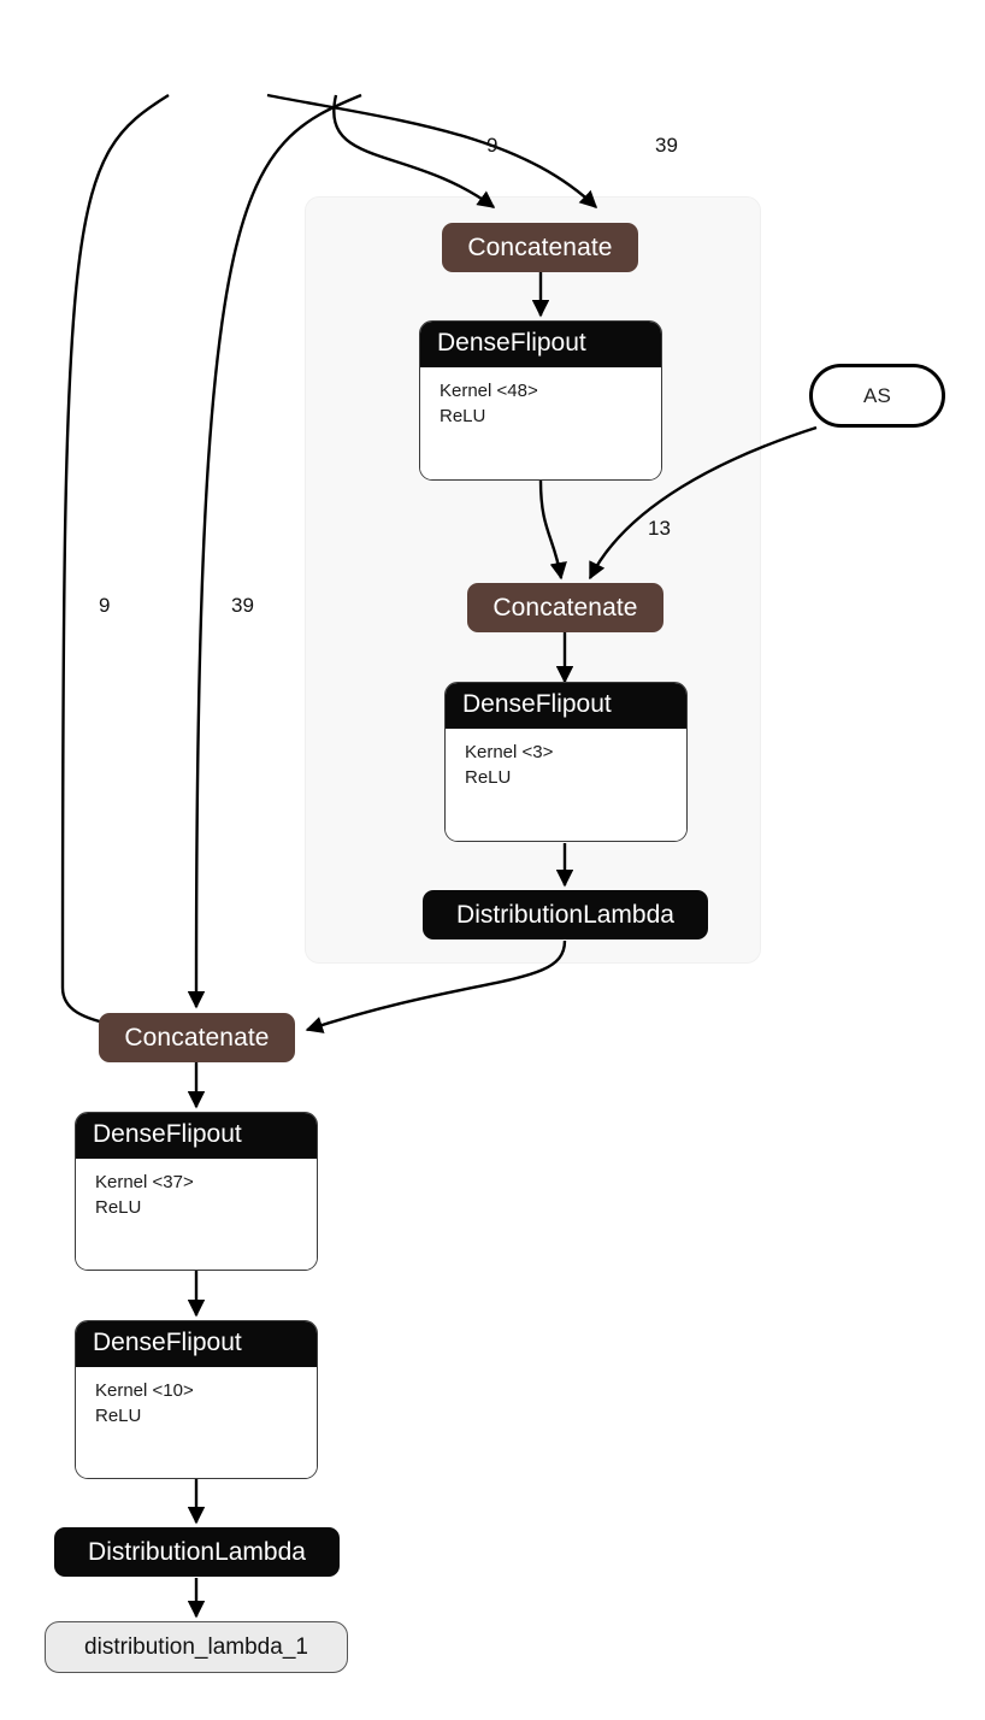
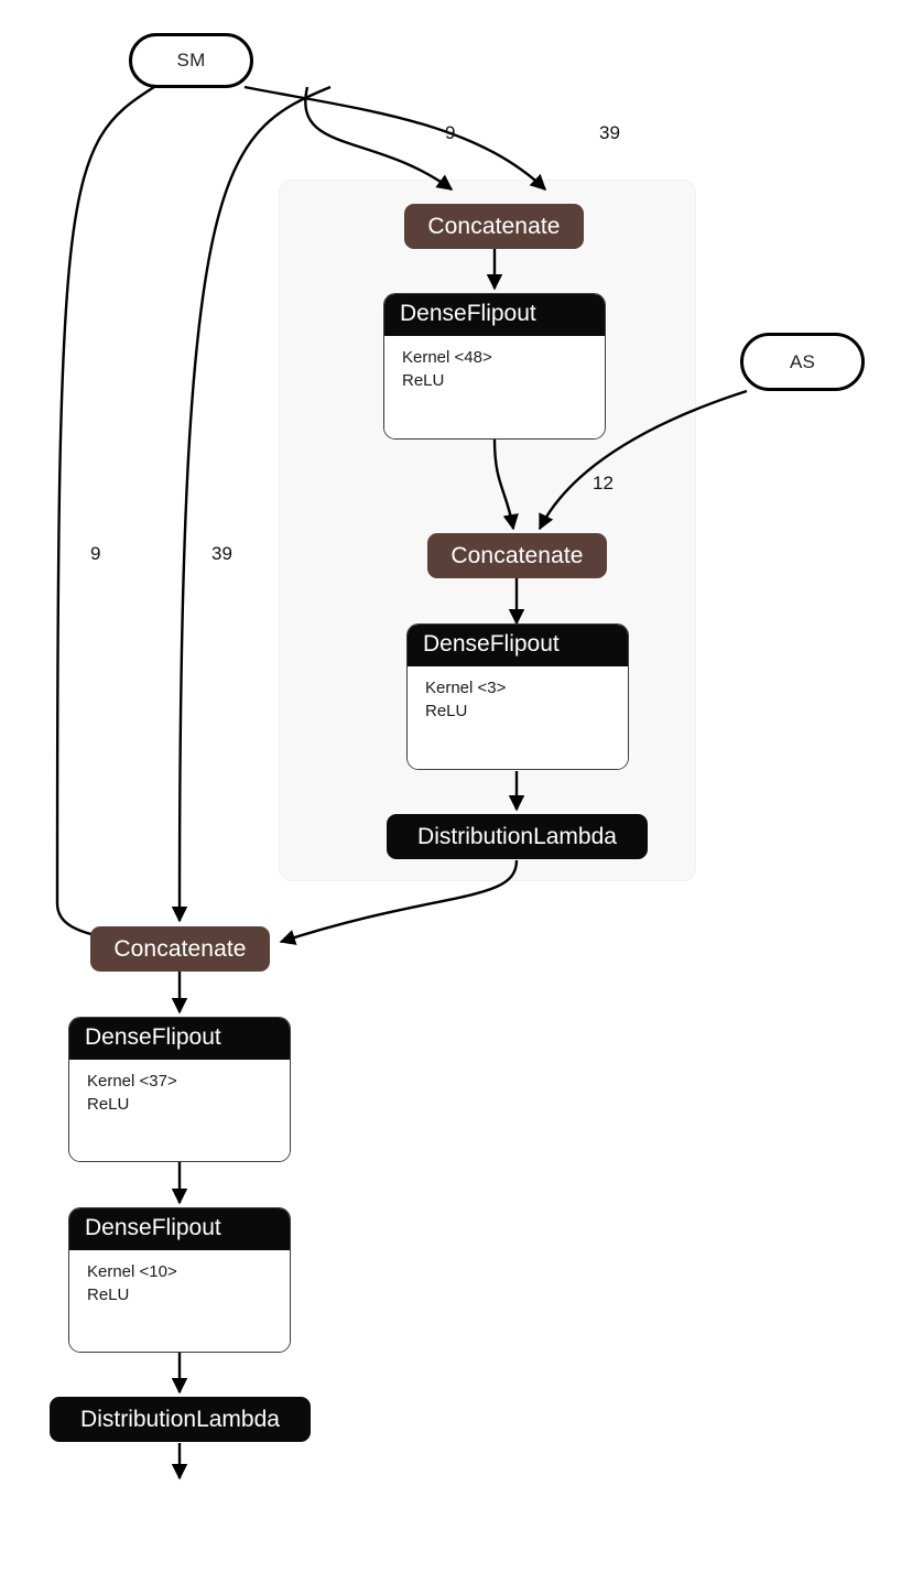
+ SM
  AS
  Concatenate
  DenseFlipout
  Kernel <48>
  ReLU
  Concatenate
  DenseFlipout
  Kernel <3>
  ReLU
  DistributionLambda
  Concatenate
  DenseFlipout
  Kernel <37>
  ReLU
  DenseFlipout
  Kernel <10>
  ReLU
  DistributionLambda
- distribution_lambda_1
  9
  39
- 13
+ 12
  9
  39
